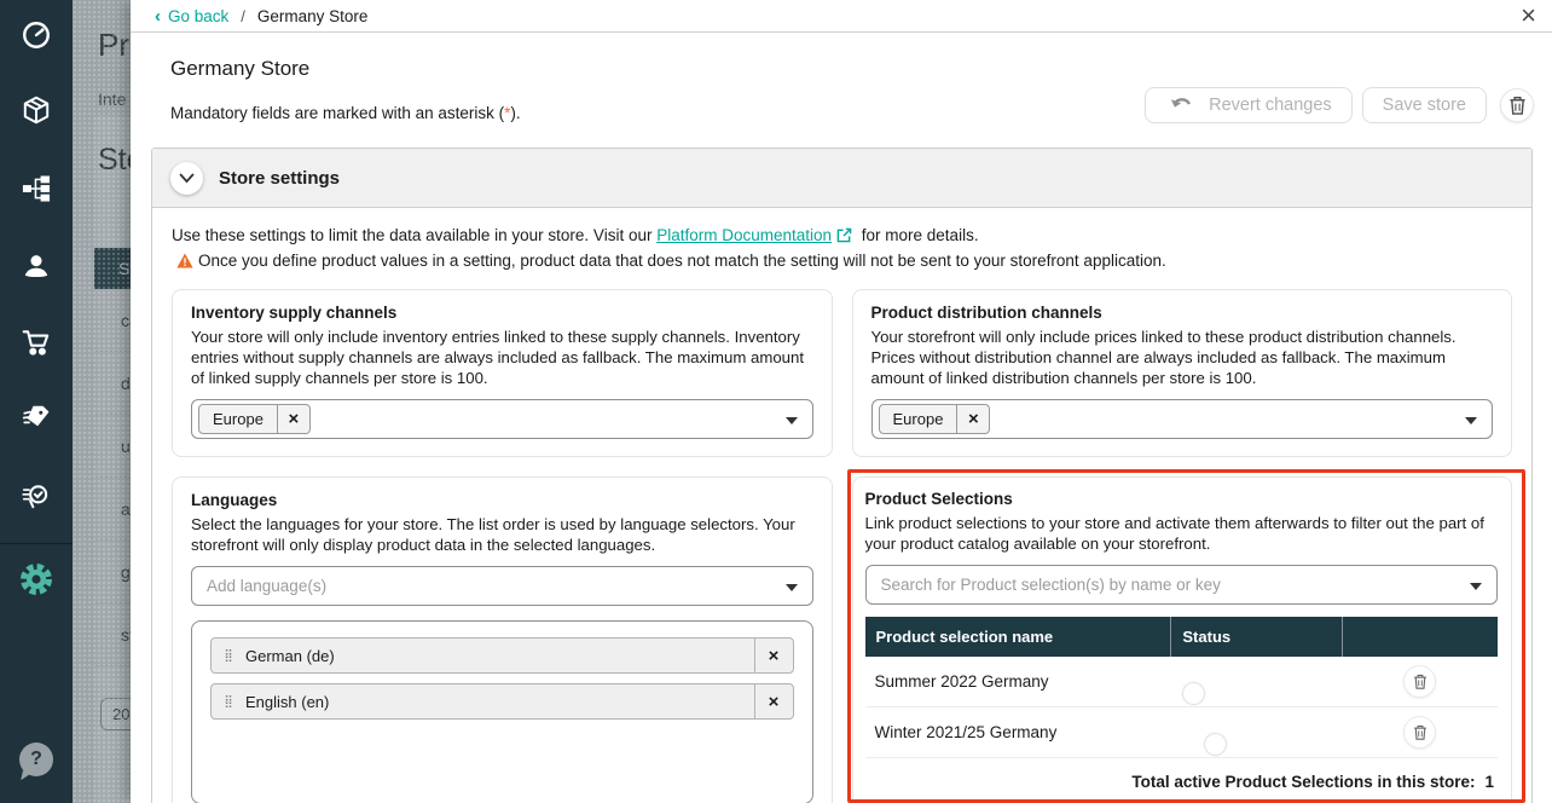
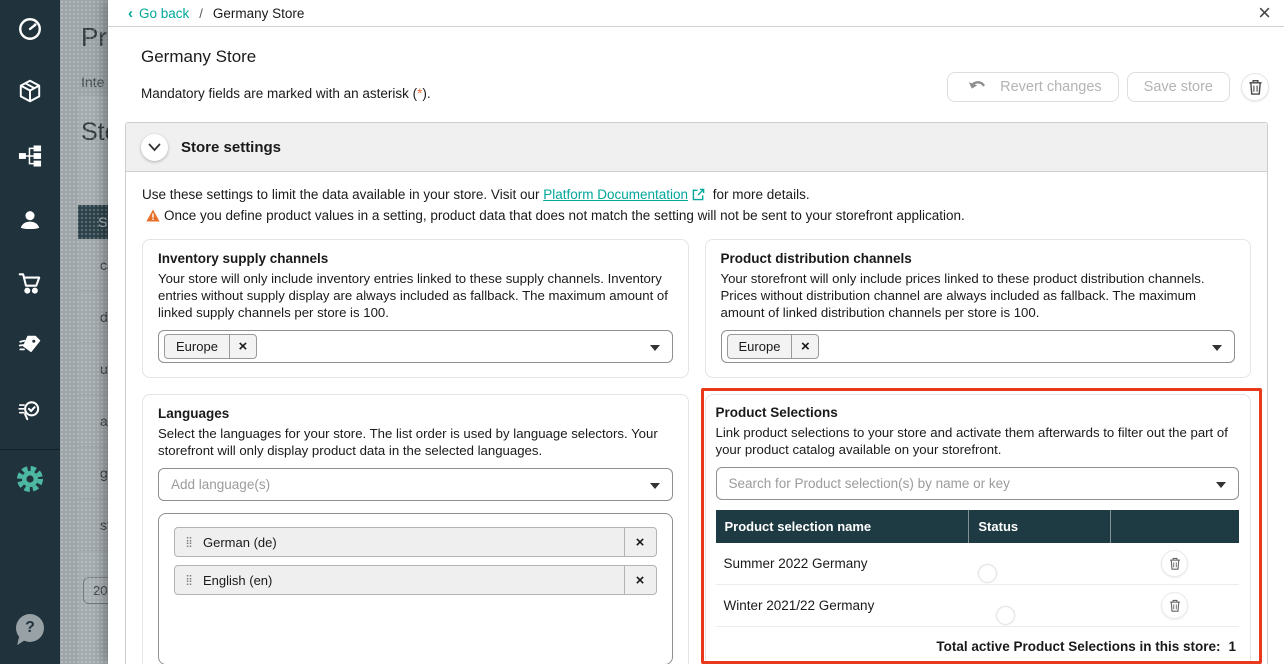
  ?
  ‹
  Go back
  /
  Germany Store
  ×
  Germany Store
  Mandatory fields are marked with an asterisk (*).
  Revert changes
  Save store
  Store settings
  Use these settings to limit the data available in your store. Visit our Platform Documentation for more details.
  Once you define product values in a setting, product data that does not match the setting will not be sent to your storefront application.
  Inventory supply channels
- Your store will only include inventory entries linked to these supply channels. Inventory entries without supply channels are always included as fallback. The maximum amount of linked supply channels per store is 100.
+ Your store will only include inventory entries linked to these supply channels. Inventory entries without supply display are always included as fallback. The maximum amount of linked supply channels per store is 100.
  Europe
  ×
  Languages
  Select the languages for your store. The list order is used by language selectors. Your storefront will only display product data in the selected languages.
  Add language(s)
  ⣿
  German (de)
  ×
  ⣿
  English (en)
  ×
  Product distribution channels
  Your storefront will only include prices linked to these product distribution channels. Prices without distribution channel are always included as fallback. The maximum amount of linked distribution channels per store is 100.
  Europe
  ×
  Product Selections
  Link product selections to your store and activate them afterwards to filter out the part of your product catalog available on your storefront.
  Search for Product selection(s) by name or key
  Product selection name
  Status
  Summer 2022 Germany
- Winter 2021/25 Germany
+ Winter 2021/22 Germany
  Total active Product Selections in this store:
  1
